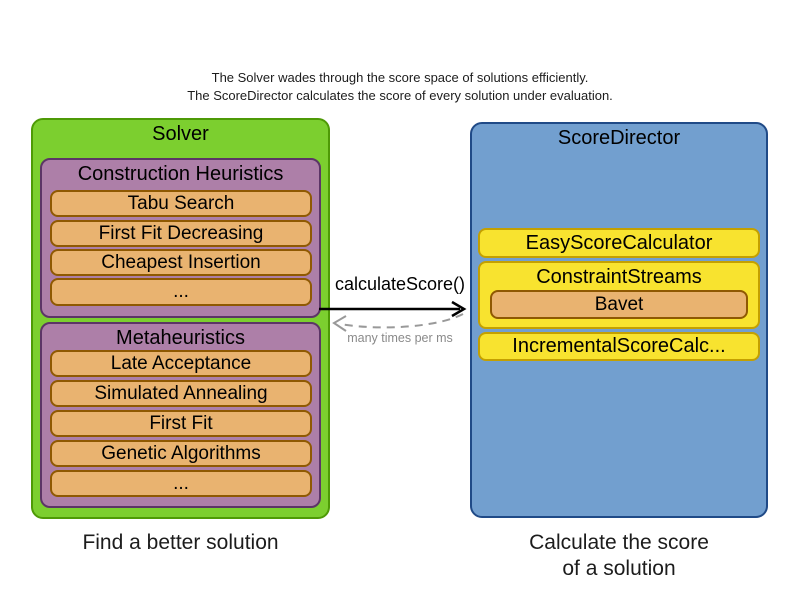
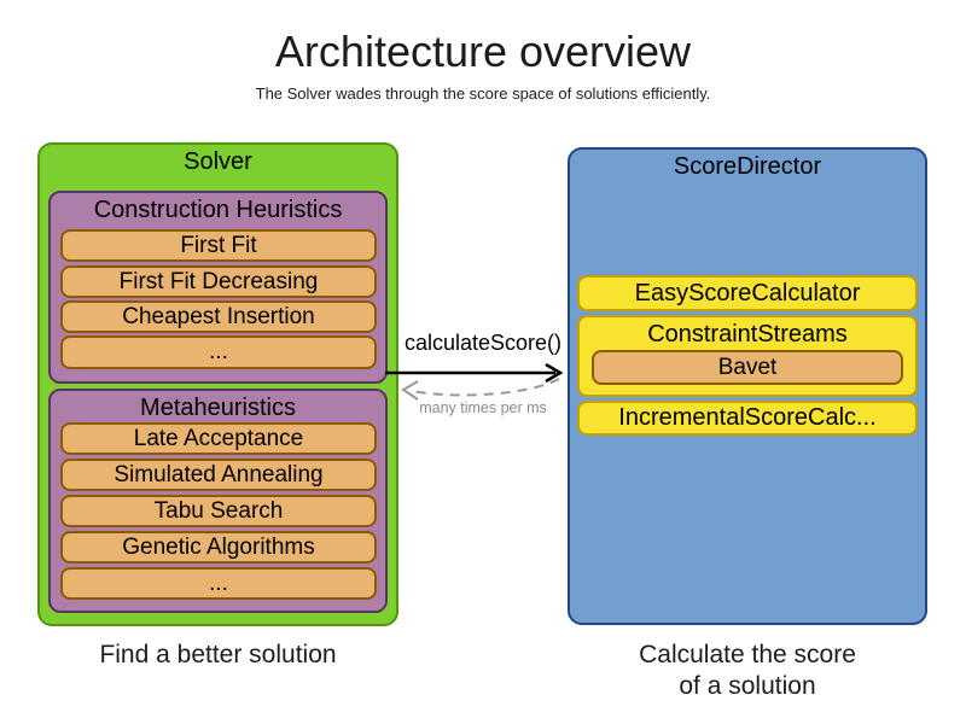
+ Architecture overview
  The Solver wades through the score space of solutions efficiently.
- The ScoreDirector calculates the score of every solution under evaluation.
  Solver
  Construction Heuristics
- Tabu Search
+ First Fit
  First Fit Decreasing
  Cheapest Insertion
  ...
  Metaheuristics
  Late Acceptance
  Simulated Annealing
- First Fit
+ Tabu Search
  Genetic Algorithms
  ...
  ScoreDirector
  EasyScoreCalculator
  ConstraintStreams
  Bavet
  IncrementalScoreCalc...
  calculateScore()
  many times per ms
  Find a better solution
  Calculate the score
  of a solution
